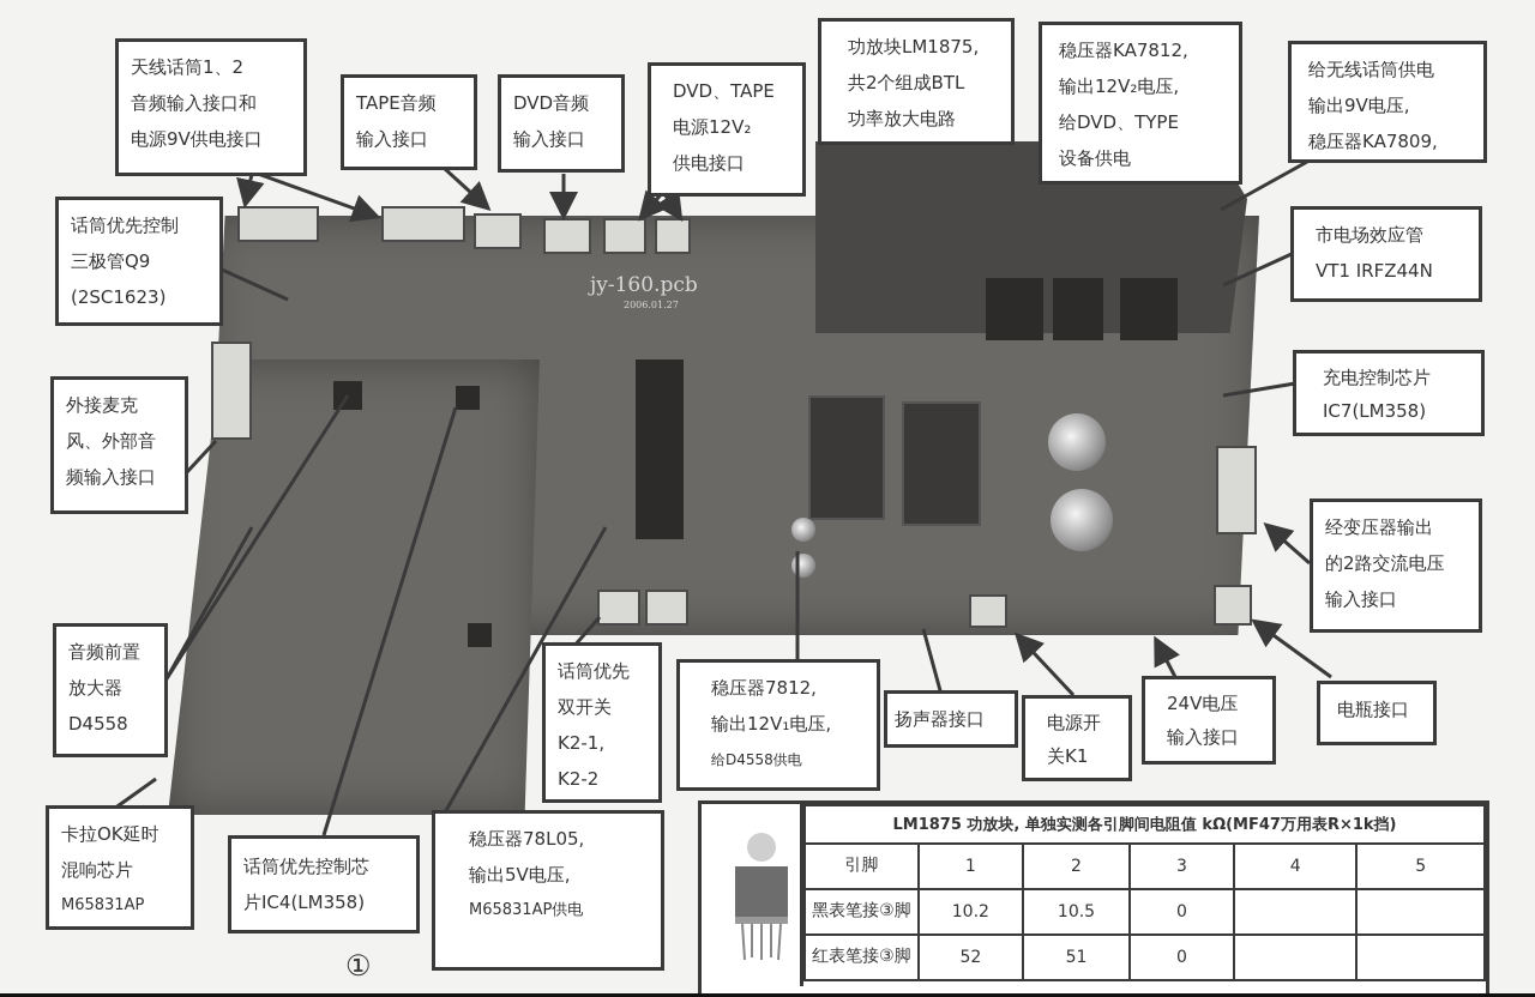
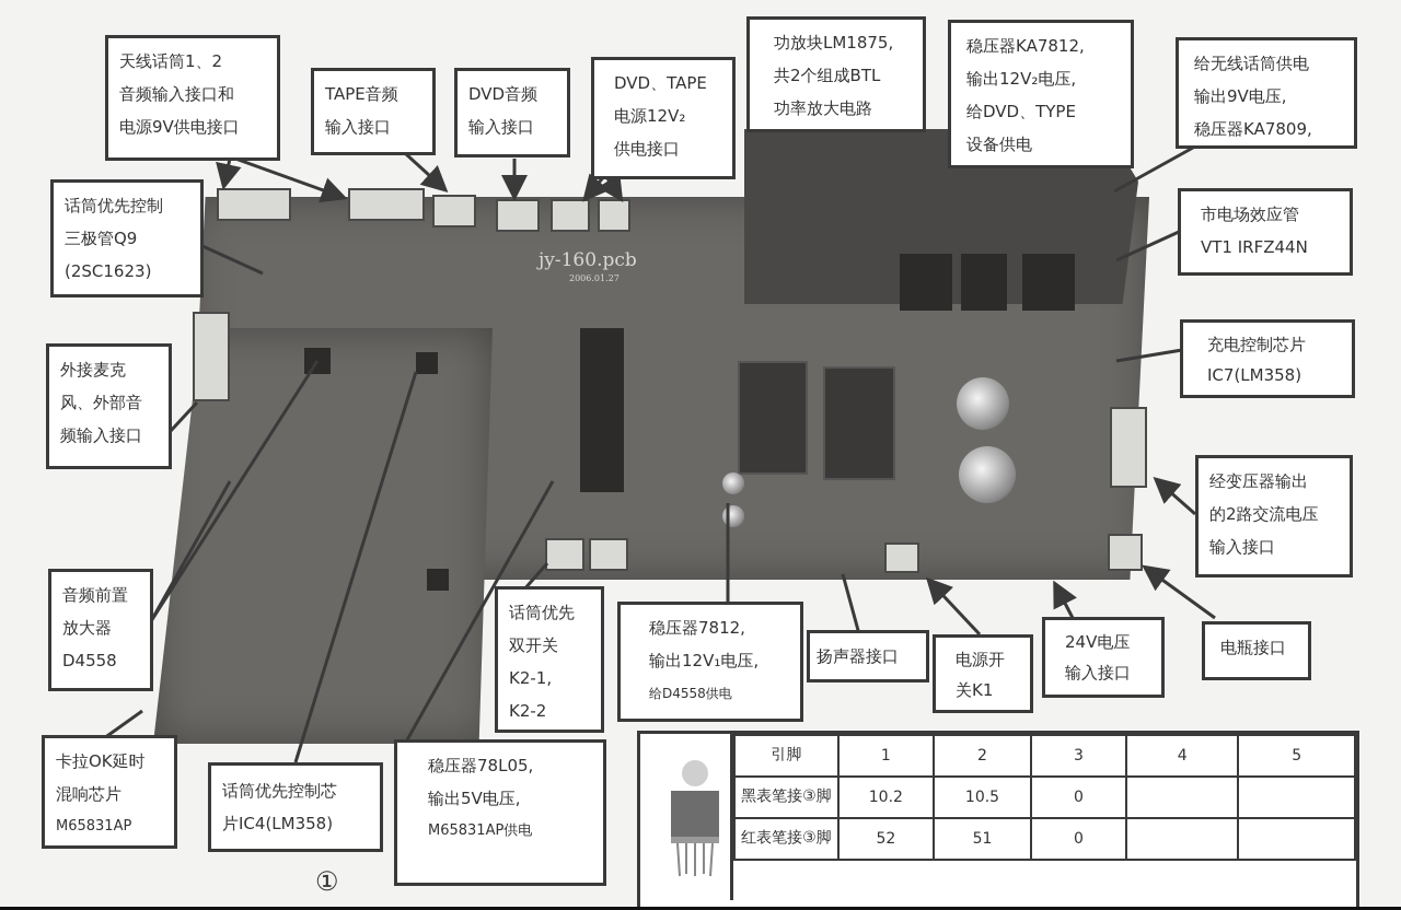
  jy-160.pcb
  2006.01.27
  天线话筒1、2
  音频输入接口和
  电源9V供电接口
  TAPE音频
  输入接口
  DVD音频
  输入接口
  DVD、TAPE
  电源12V₂
  供电接口
  功放块LM1875,
  共2个组成BTL
  功率放大电路
  稳压器KA7812,
  输出12V₂电压,
  给DVD、TYPE
  设备供电
  给无线话筒供电
  输出9V电压,
  稳压器KA7809,
  话筒优先控制
  三极管Q9
  (2SC1623)
  市电场效应管
  VT1 IRFZ44N
  充电控制芯片
  IC7(LM358)
  外接麦克
  风、外部音
  频输入接口
  经变压器输出
  的2路交流电压
  输入接口
  音频前置
  放大器
  D4558
  话筒优先
  双开关
  K2-1,
  K2-2
  稳压器7812,
  输出12V₁电压,
  给D4558供电
  扬声器接口
  电源开
  关K1
  24V电压
  输入接口
  电瓶接口
  卡拉OK延时
  混响芯片
  M65831AP
  话筒优先控制芯
  片IC4(LM358)
  稳压器78L05,
  输出5V电压,
  M65831AP供电
  ①
- LM1875 功放块, 单独实测各引脚间电阻值 kΩ(MF47万用表R×1k挡)
  引脚	1	2	3	4	5
  黑表笔接③脚	10.2	10.5	0
  红表笔接③脚	52	51	0
